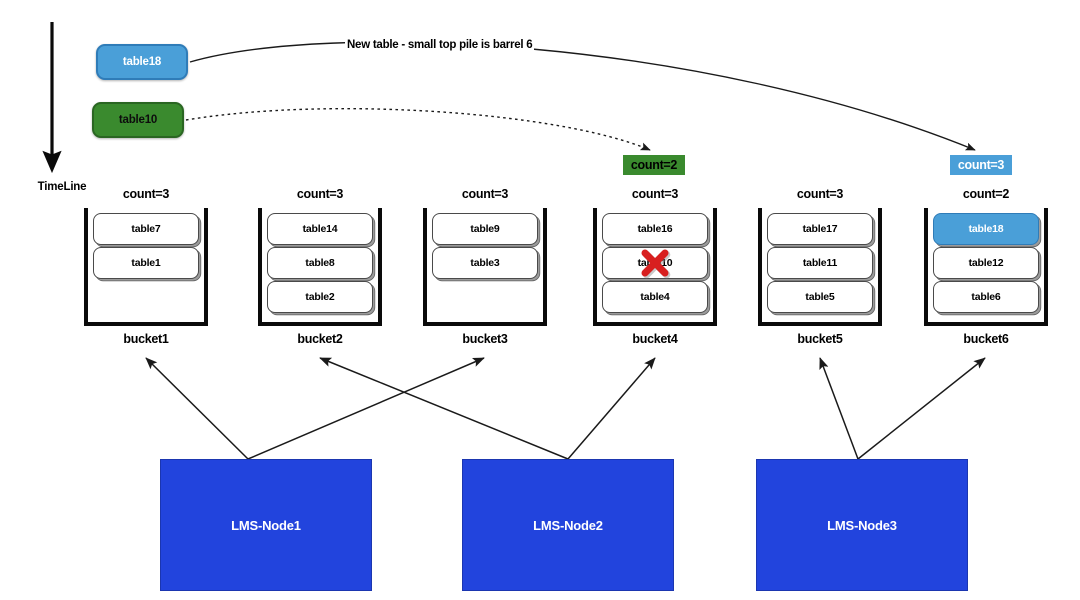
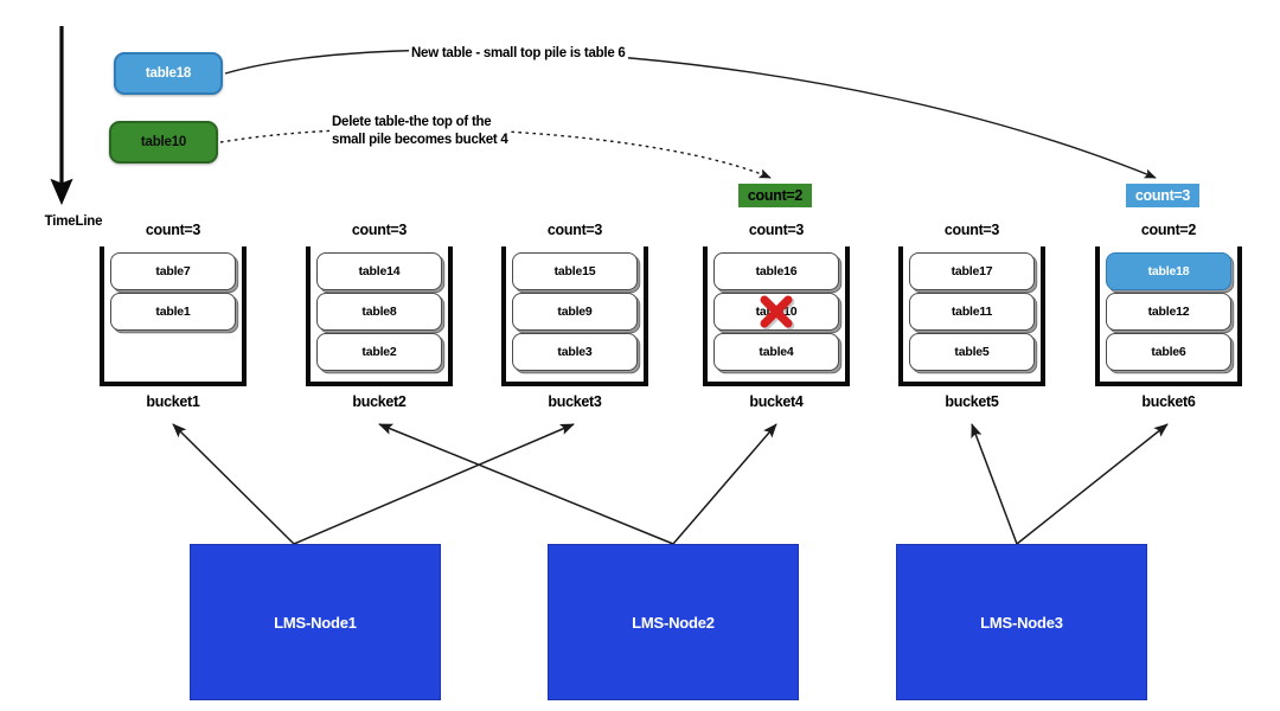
  TimeLine
  table18
  table10
- New table - small top pile is barrel 6
+ New table - small top pile is table 6
+ Delete table-the top of the
+ small pile becomes bucket 4
  count=2
  count=3
  count=3
  table7
  table1
  bucket1
  count=3
  table14
  table8
  table2
  bucket2
  count=3
+ table15
  table9
  table3
  bucket3
  count=3
  table16
  tab10
  table4
  bucket4
  count=3
  table17
  table11
  table5
  bucket5
  count=2
  table18
  table12
  table6
  bucket6
  LMS-Node1
  LMS-Node2
  LMS-Node3
